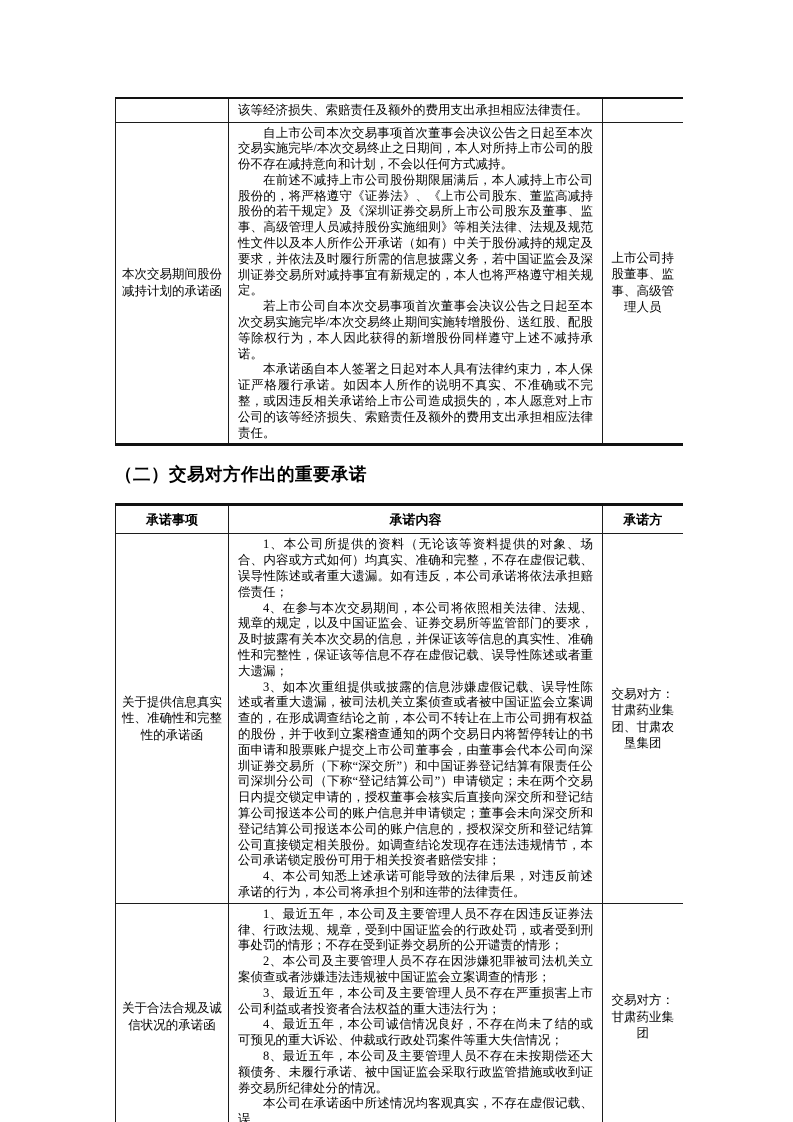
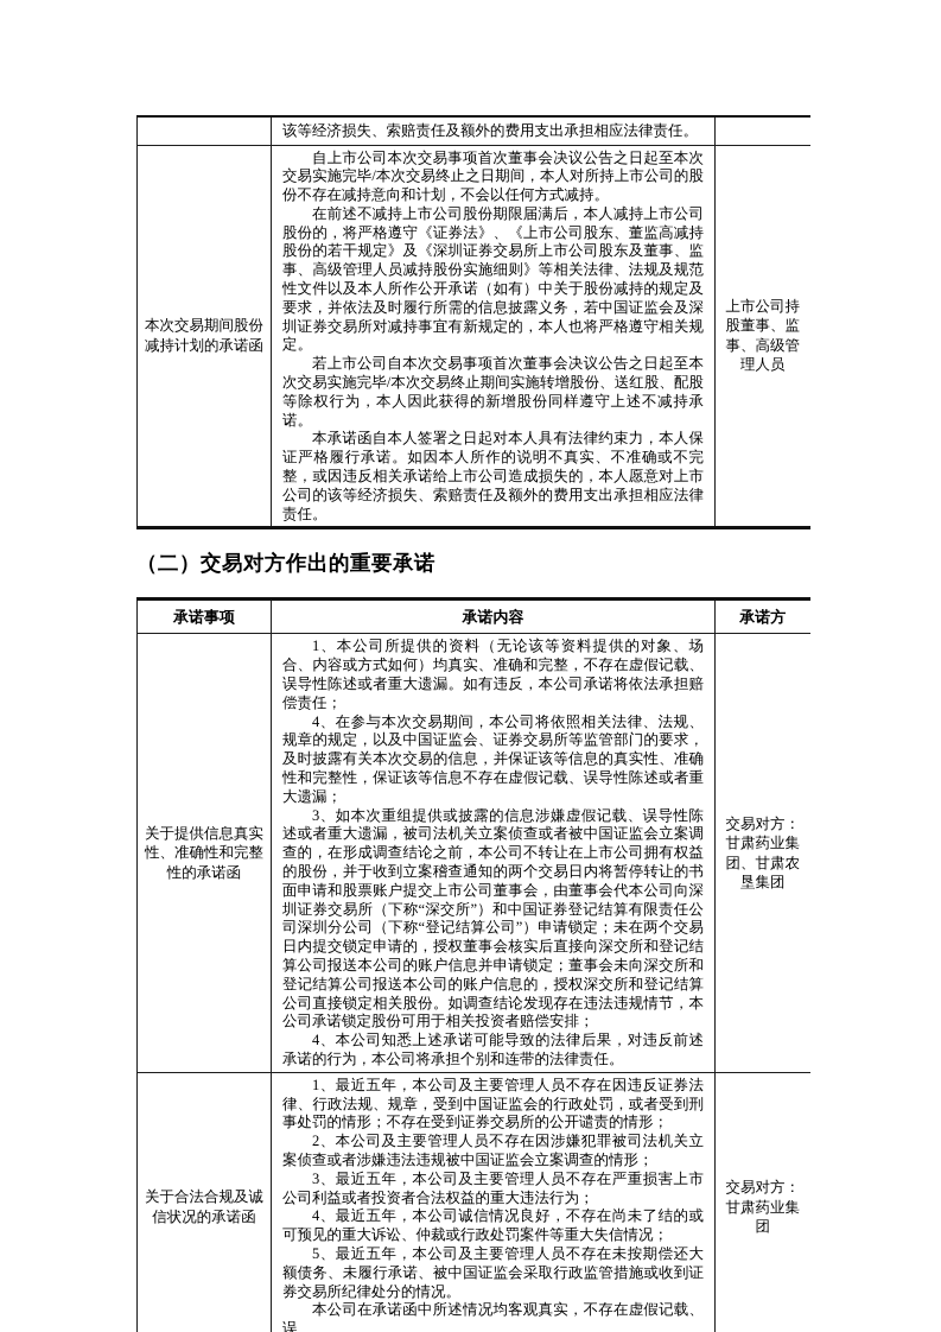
  	该等经济损失、索赔责任及额外的费用支出承担相应法律责任。
  本次交易期间股份减持计划的承诺函	自上市公司本次交易事项首次董事会决议公告之日起至本次交易实施完毕/本次交易终止之日期间，本人对所持上市公司的股份不存在减持意向和计划，不会以任何方式减持。在前述不减持上市公司股份期限届满后，本人减持上市公司股份的，将严格遵守《证券法》、《上市公司股东、董监高减持股份的若干规定》及《深圳证券交易所上市公司股东及董事、监事、高级管理人员减持股份实施细则》等相关法律、法规及规范性文件以及本人所作公开承诺（如有）中关于股份减持的规定及要求，并依法及时履行所需的信息披露义务，若中国证监会及深圳证券交易所对减持事宜有新规定的，本人也将严格遵守相关规定。若上市公司自本次交易事项首次董事会决议公告之日起至本次交易实施完毕/本次交易终止期间实施转增股份、送红股、配股等除权行为，本人因此获得的新增股份同样遵守上述不减持承诺。本承诺函自本人签署之日起对本人具有法律约束力，本人保证严格履行承诺。如因本人所作的说明不真实、不准确或不完整，或因违反相关承诺给上市公司造成损失的，本人愿意对上市公司的该等经济损失、索赔责任及额外的费用支出承担相应法律责任。	上市公司持股董事、监事、高级管理人员
  （二）交易对方作出的重要承诺
  承诺事项	承诺内容	承诺方
  关于提供信息真实性、准确性和完整性的承诺函	1、本公司所提供的资料（无论该等资料提供的对象、场合、内容或方式如何）均真实、准确和完整，不存在虚假记载、误导性陈述或者重大遗漏。如有违反，本公司承诺将依法承担赔偿责任；4、在参与本次交易期间，本公司将依照相关法律、法规、规章的规定，以及中国证监会、证券交易所等监管部门的要求，及时披露有关本次交易的信息，并保证该等信息的真实性、准确性和完整性，保证该等信息不存在虚假记载、误导性陈述或者重大遗漏；3、如本次重组提供或披露的信息涉嫌虚假记载、误导性陈述或者重大遗漏，被司法机关立案侦查或者被中国证监会立案调查的，在形成调查结论之前，本公司不转让在上市公司拥有权益的股份，并于收到立案稽查通知的两个交易日内将暂停转让的书面申请和股票账户提交上市公司董事会，由董事会代本公司向深圳证券交易所（下称“深交所”）和中国证券登记结算有限责任公司深圳分公司（下称“登记结算公司”）申请锁定；未在两个交易日内提交锁定申请的，授权董事会核实后直接向深交所和登记结算公司报送本公司的账户信息并申请锁定；董事会未向深交所和登记结算公司报送本公司的账户信息的，授权深交所和登记结算公司直接锁定相关股份。如调查结论发现存在违法违规情节，本公司承诺锁定股份可用于相关投资者赔偿安排；4、本公司知悉上述承诺可能导致的法律后果，对违反前述承诺的行为，本公司将承担个别和连带的法律责任。	交易对方：甘肃药业集团、甘肃农垦集团
- 关于合法合规及诚信状况的承诺函	1、最近五年，本公司及主要管理人员不存在因违反证券法律、行政法规、规章，受到中国证监会的行政处罚，或者受到刑事处罚的情形；不存在受到证券交易所的公开谴责的情形；2、本公司及主要管理人员不存在因涉嫌犯罪被司法机关立案侦查或者涉嫌违法违规被中国证监会立案调查的情形；3、最近五年，本公司及主要管理人员不存在严重损害上市公司利益或者投资者合法权益的重大违法行为；4、最近五年，本公司诚信情况良好，不存在尚未了结的或可预见的重大诉讼、仲裁或行政处罚案件等重大失信情况；8、最近五年，本公司及主要管理人员不存在未按期偿还大额债务、未履行承诺、被中国证监会采取行政监管措施或收到证券交易所纪律处分的情况。本公司在承诺函中所述情况均客观真实，不存在虚假记载、误	交易对方：甘肃药业集团
+ 关于合法合规及诚信状况的承诺函	1、最近五年，本公司及主要管理人员不存在因违反证券法律、行政法规、规章，受到中国证监会的行政处罚，或者受到刑事处罚的情形；不存在受到证券交易所的公开谴责的情形；2、本公司及主要管理人员不存在因涉嫌犯罪被司法机关立案侦查或者涉嫌违法违规被中国证监会立案调查的情形；3、最近五年，本公司及主要管理人员不存在严重损害上市公司利益或者投资者合法权益的重大违法行为；4、最近五年，本公司诚信情况良好，不存在尚未了结的或可预见的重大诉讼、仲裁或行政处罚案件等重大失信情况；5、最近五年，本公司及主要管理人员不存在未按期偿还大额债务、未履行承诺、被中国证监会采取行政监管措施或收到证券交易所纪律处分的情况。本公司在承诺函中所述情况均客观真实，不存在虚假记载、误	交易对方：甘肃药业集团
